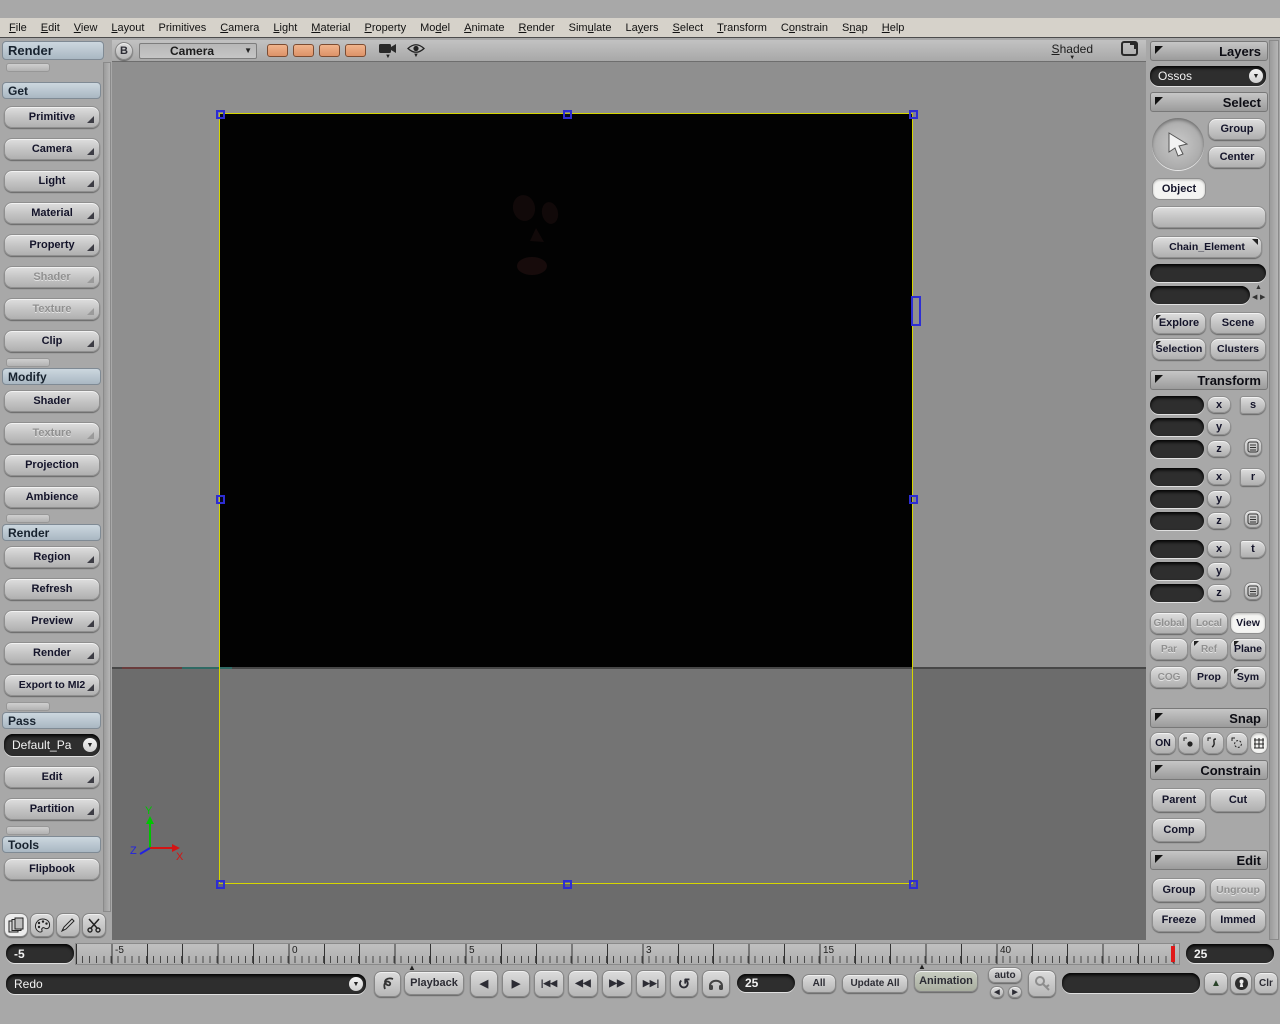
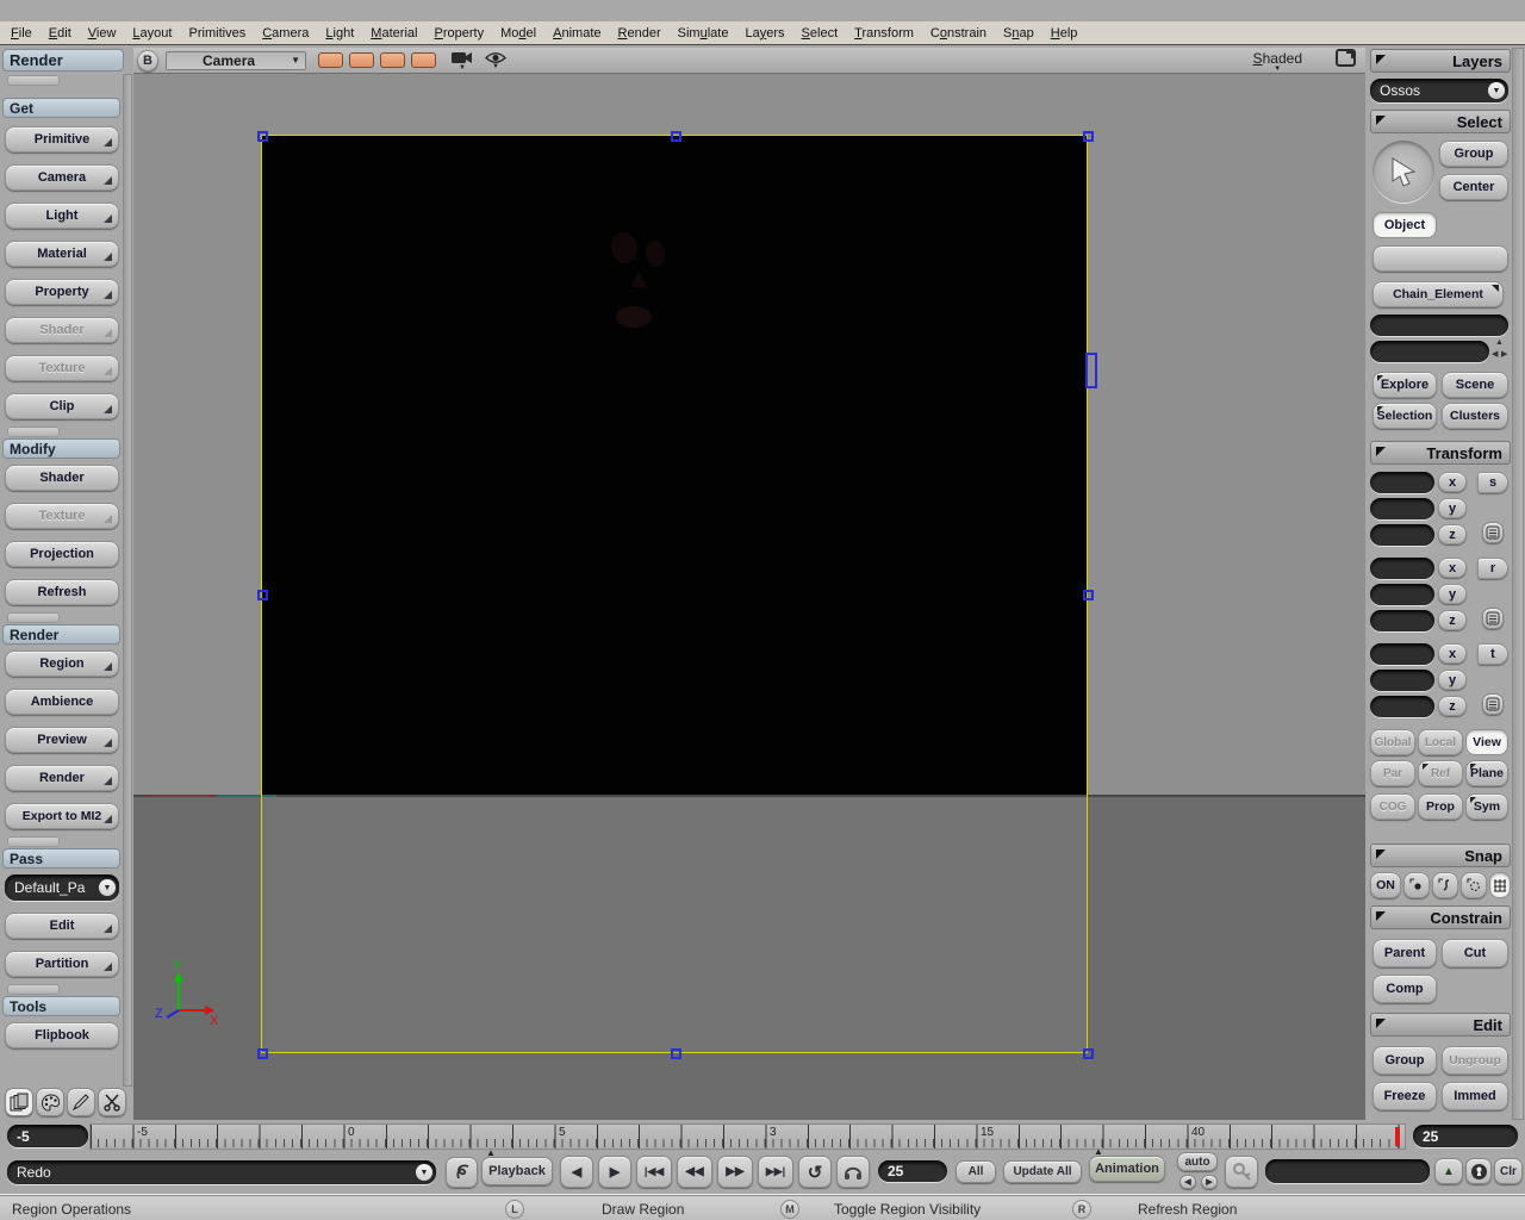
  File
  Edit
  View
  Layout
  Primitives
  Camera
  Light
  Material
  Property
  Model
  Animate
  Render
  Simulate
  Layers
  Select
  Transform
  Constrain
  Snap
  Help
  Render
  B
  Camera
  ▼
  Shaded
  Layers
  Get
  Primitive
  Camera
  Light
  Material
  Property
  Shader
  Texture
  Clip
  Modify
  Shader
  Texture
  Projection
- Ambience
+ Refresh
  Render
  Region
- Refresh
+ Ambience
  Preview
  Render
  Export to MI2
  Pass
  Default_Pa
  Edit
  Partition
  Tools
  Flipbook
  Y
  X
  Z
  Ossos
  Select
  Group
  Center
  Object
  Chain_Element
  Explore
  Scene
  Selection
  Clusters
  Transform
  x
  y
  z
  s
  x
  y
  z
  r
  x
  y
  z
  t
  Global
  Local
  View
  Par
  Ref
  Plane
  COG
  Prop
  Sym
  Snap
  ON
  Constrain
  Parent
  Cut
  Comp
  Edit
  Group
  Ungroup
  Freeze
  Immed
  -5
  -5
  0
  5
  3
  15
  40
  25
  Redo
  ▲
  Playback
  ◀
  ▶
  |◀◀
  ◀◀
  ▶▶
  ▶▶|
  ↺
  25
  All
  Update All
  ▲
  Animation
  auto
  ▲
  Clr
+ Region Operations
+ L
+ Draw Region
+ M
+ Toggle Region Visibility
+ R
+ Refresh Region
